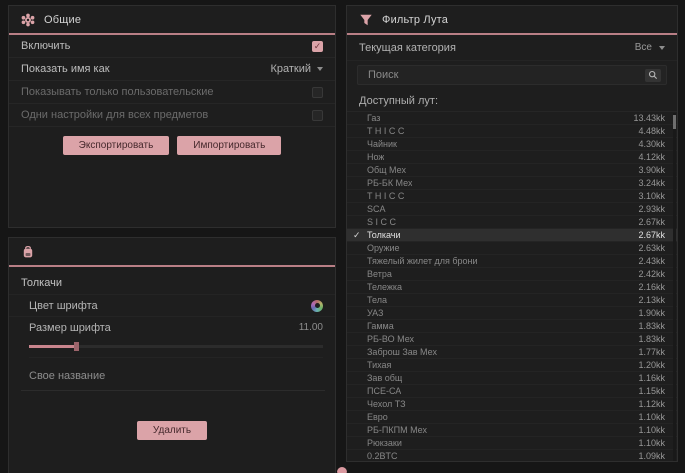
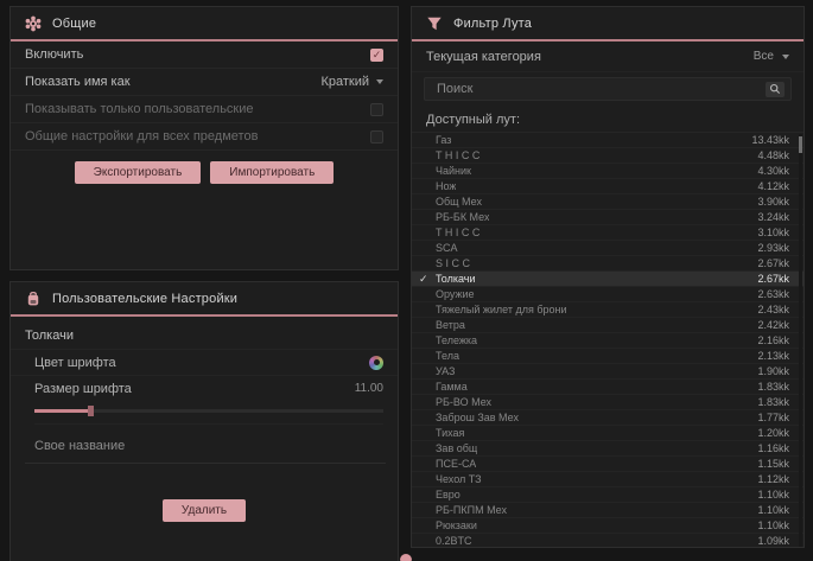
  Общие
  Включить
  ✓
  Показать имя как
  Краткий
  Показывать только пользовательские
  ✓
- Одни настройки для всех предметов
+ Общие настройки для всех предметов
  ✓
  Экспортировать
  Импортировать
+ Пользовательские Настройки
  Толкачи
  Цвет шрифта
  Размер шрифта
  11.00
  Свое название
  Удалить
  Фильтр Лута
  Текущая категория
  Все
  Поиск
  Доступный лут:
  Газ
  13.43kk
  T H I C C
  4.48kk
  Чайник
  4.30kk
  Нож
  4.12kk
  Общ Мех
  3.90kk
  РБ-БК Мех
  3.24kk
  T H I C C
  3.10kk
  SCA
  2.93kk
  S I C C
  2.67kk
  ✓
  Толкачи
  2.67kk
  Оружие
  2.63kk
  Тяжелый жилет для брони
  2.43kk
  Ветра
  2.42kk
  Тележка
  2.16kk
  Тела
  2.13kk
  УАЗ
  1.90kk
  Гамма
  1.83kk
  РБ-ВО Мех
  1.83kk
  Заброш Зав Мех
  1.77kk
  Тихая
  1.20kk
  Зав общ
  1.16kk
  ПСЕ-СА
  1.15kk
  Чехол ТЗ
  1.12kk
  Евро
  1.10kk
  РБ-ПКПМ Мех
  1.10kk
  Рюкзаки
  1.10kk
  0.2BTC
  1.09kk
